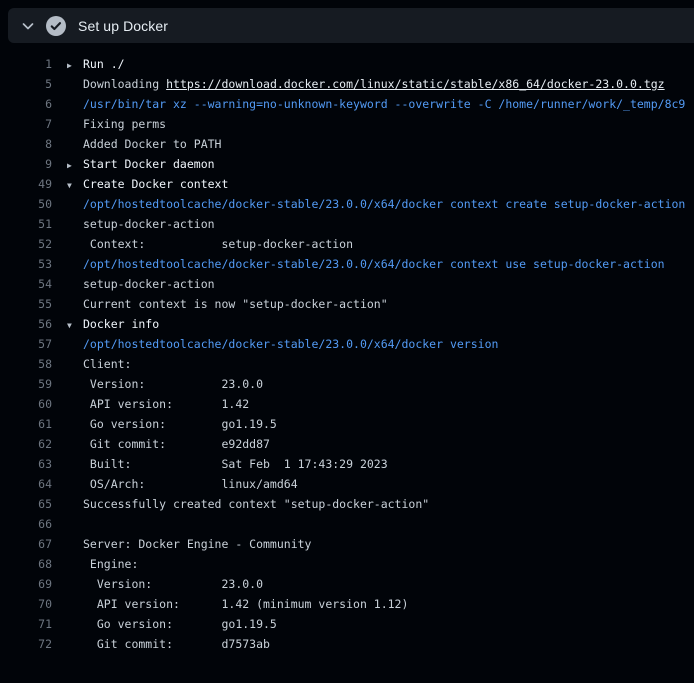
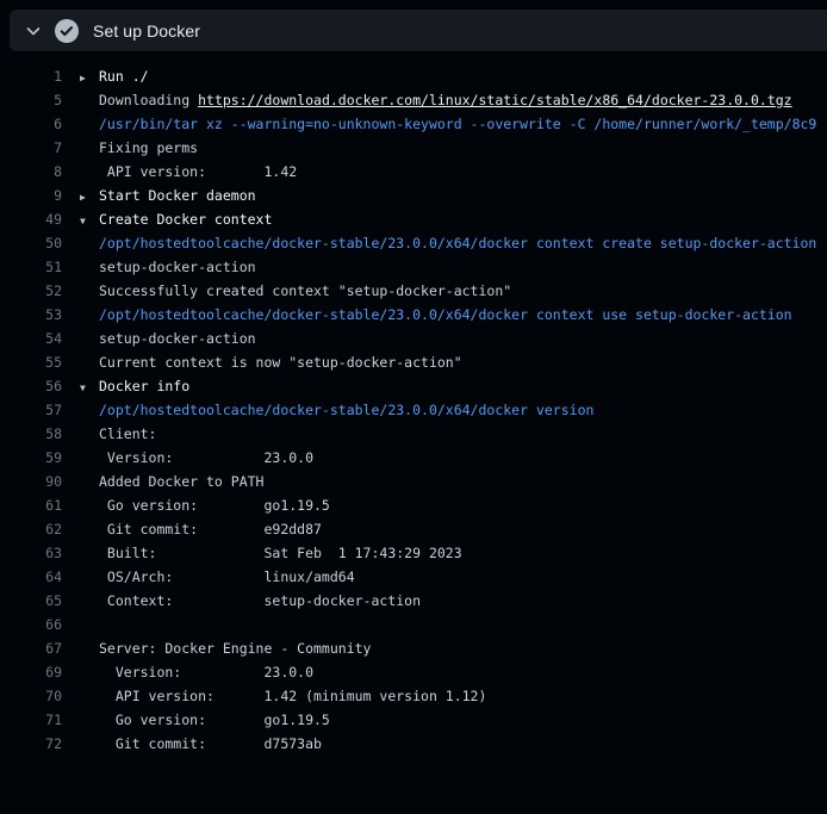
  Set up Docker
  1
  ▶ Run ./
  5
  Downloading https://download.docker.com/linux/static/stable/x86_64/docker-23.0.0.tgz
  6
  /usr/bin/tar xz --warning=no-unknown-keyword --overwrite -C /home/runner/work/_temp/8c9
  7
  Fixing perms
  8
- Added Docker to PATH
+ API version: 1.42
  9
  ▶ Start Docker daemon
  49
  ▼ Create Docker context
  50
  /opt/hostedtoolcache/docker-stable/23.0.0/x64/docker context create setup-docker-action
  51
  setup-docker-action
  52
- Context: setup-docker-action
+ Successfully created context "setup-docker-action"
  53
  /opt/hostedtoolcache/docker-stable/23.0.0/x64/docker context use setup-docker-action
  54
  setup-docker-action
  55
  Current context is now "setup-docker-action"
  56
  ▼ Docker info
  57
  /opt/hostedtoolcache/docker-stable/23.0.0/x64/docker version
  58
  Client:
  59
  Version: 23.0.0
- 60
+ 90
- API version: 1.42
+ Added Docker to PATH
  61
  Go version: go1.19.5
  62
  Git commit: e92dd87
  63
  Built: Sat Feb 1 17:43:29 2023
  64
  OS/Arch: linux/amd64
  65
- Successfully created context "setup-docker-action"
+ Context: setup-docker-action
  66
  67
  Server: Docker Engine - Community
- 68
- Engine:
  69
  Version: 23.0.0
  70
  API version: 1.42 (minimum version 1.12)
  71
  Go version: go1.19.5
  72
  Git commit: d7573ab
